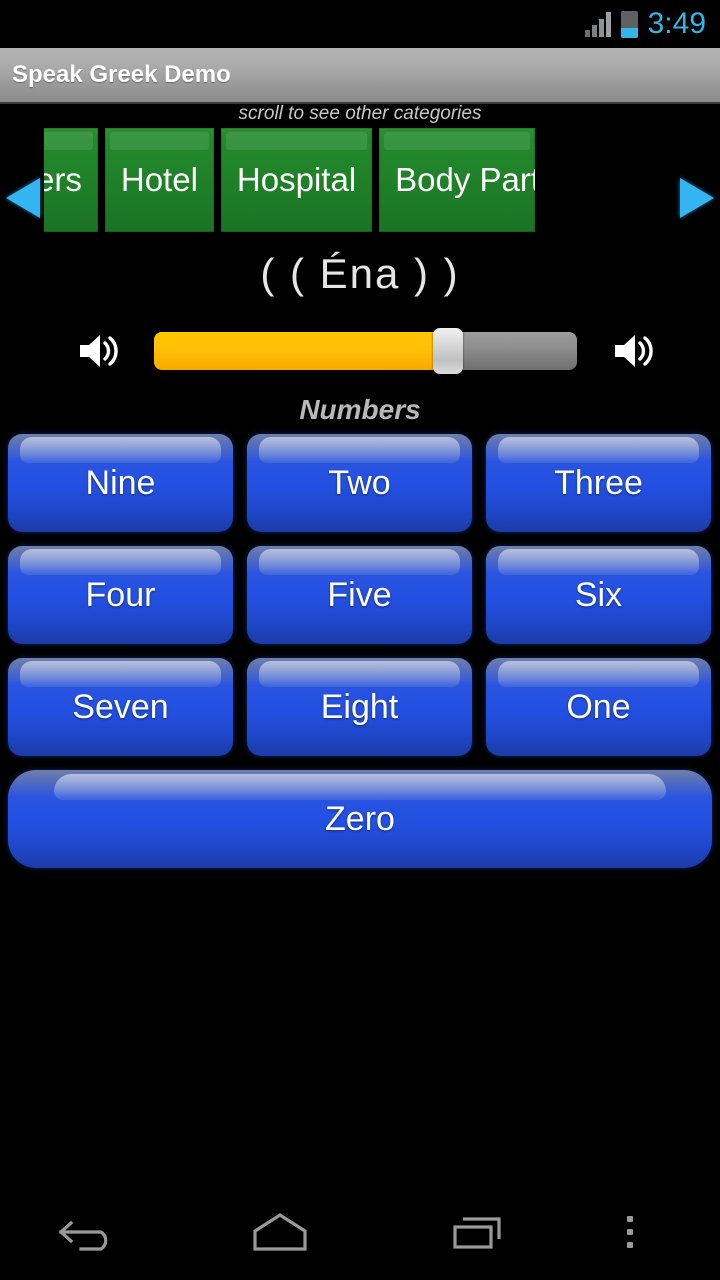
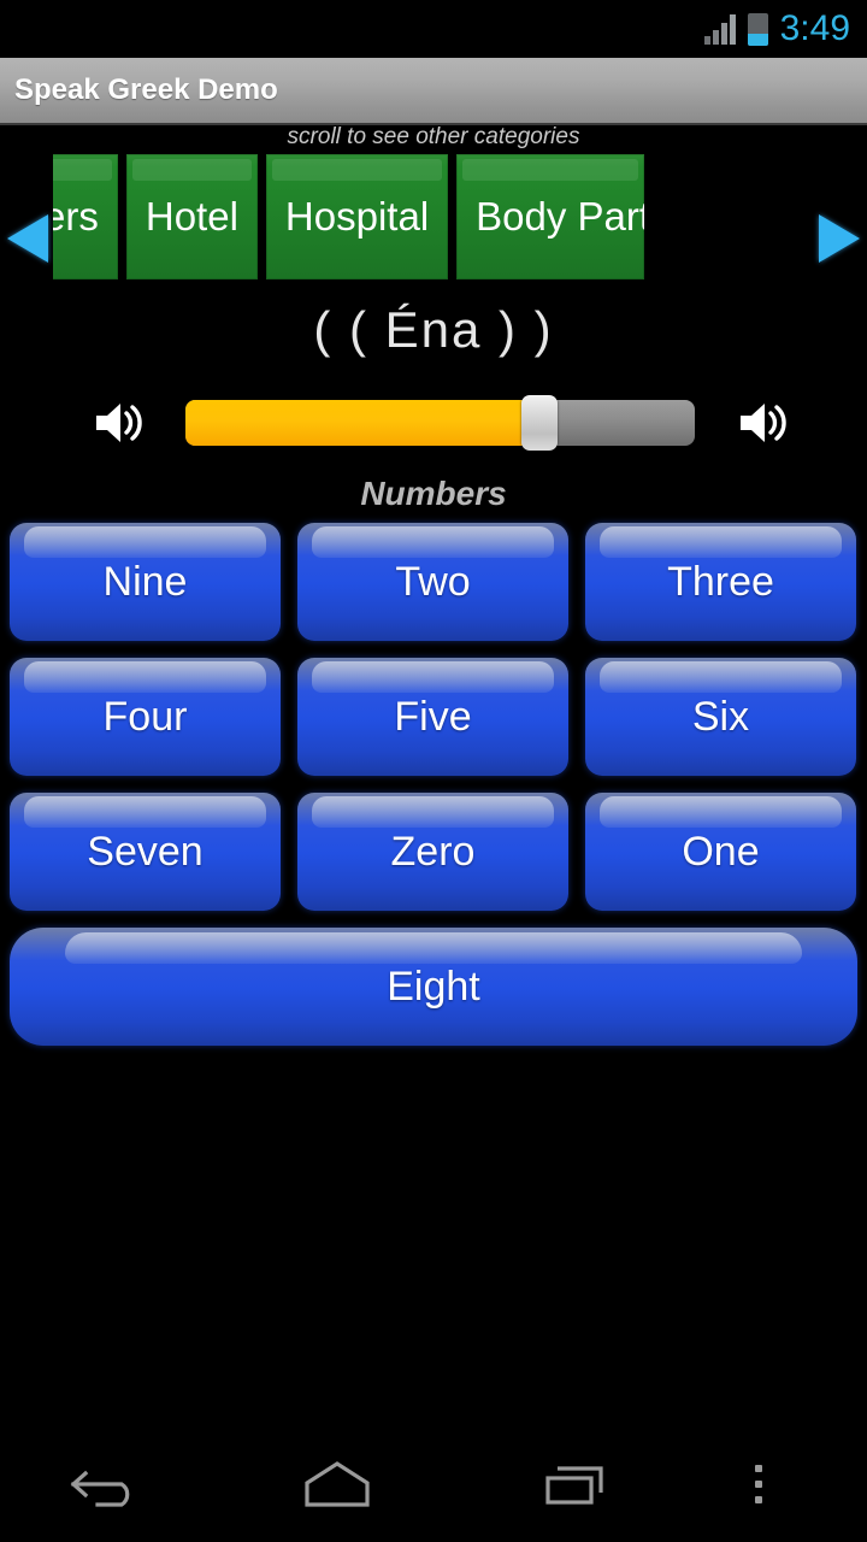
  3:49
  Speak Greek Demo
  scroll to see other categories
  Hotel
  Hospital
  Body Par
  ( ( Éna ) )
  Numbers
  Nine
  Two
  Three
  Four
  Five
  Six
  Seven
- Eight
+ Zero
  One
- Zero
+ Eight
